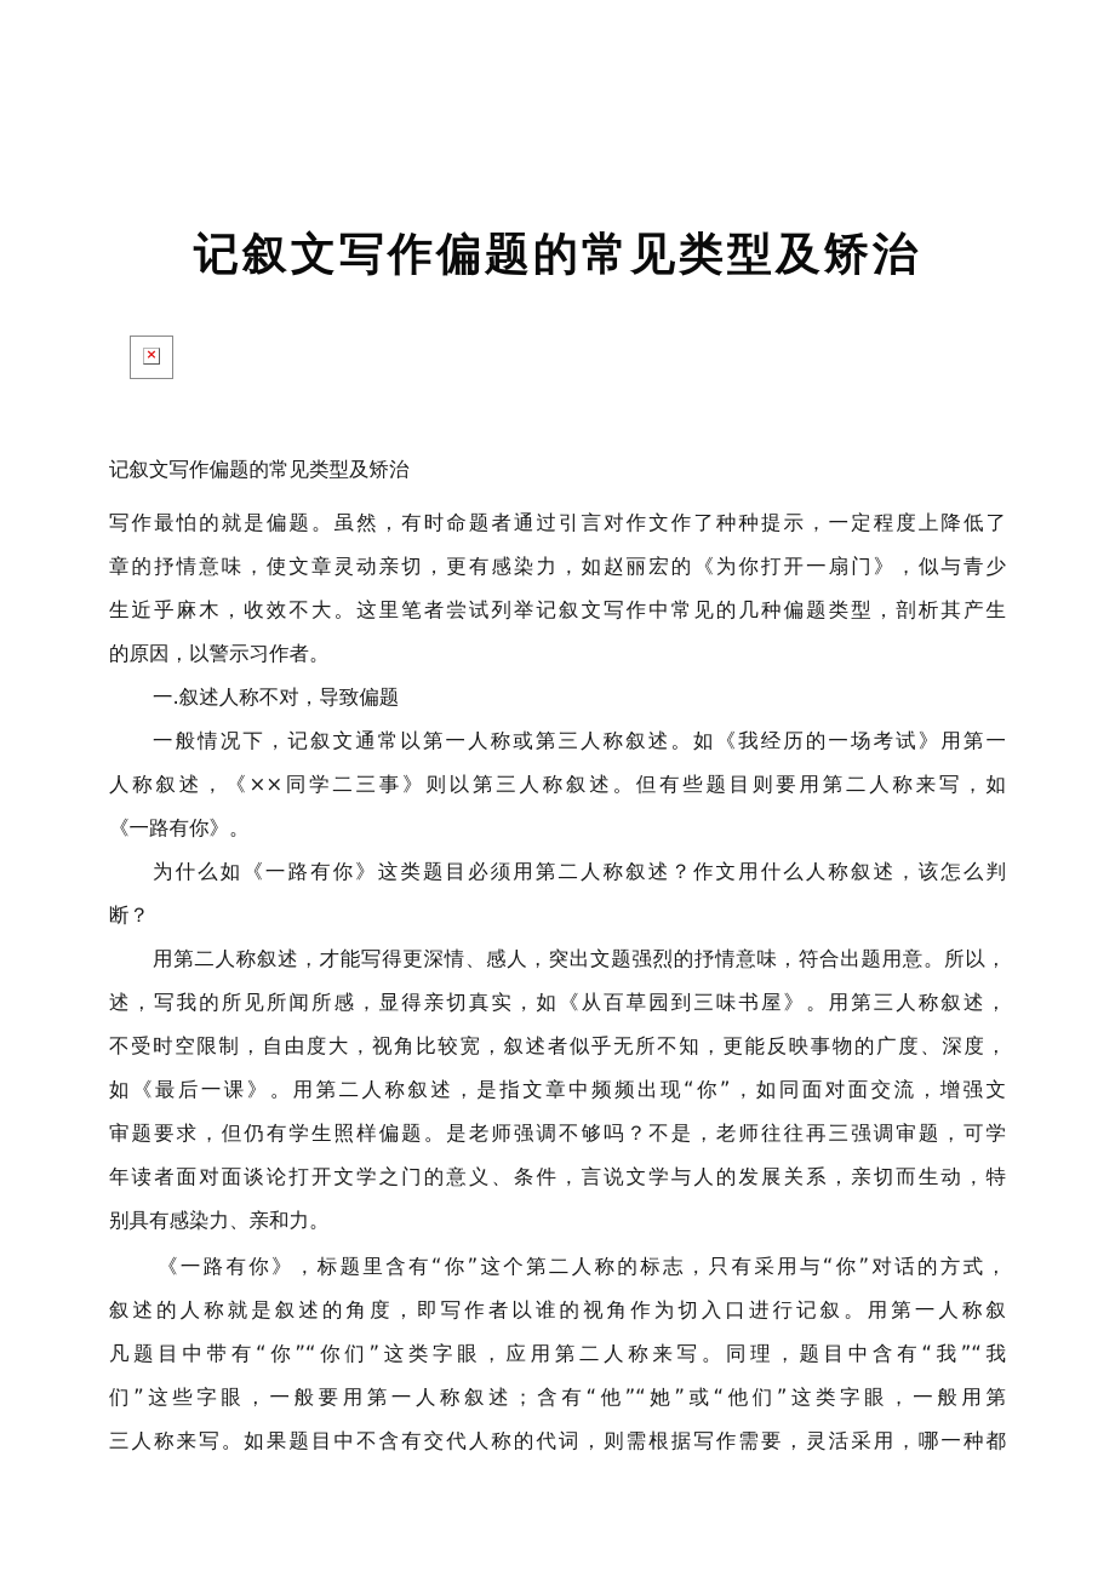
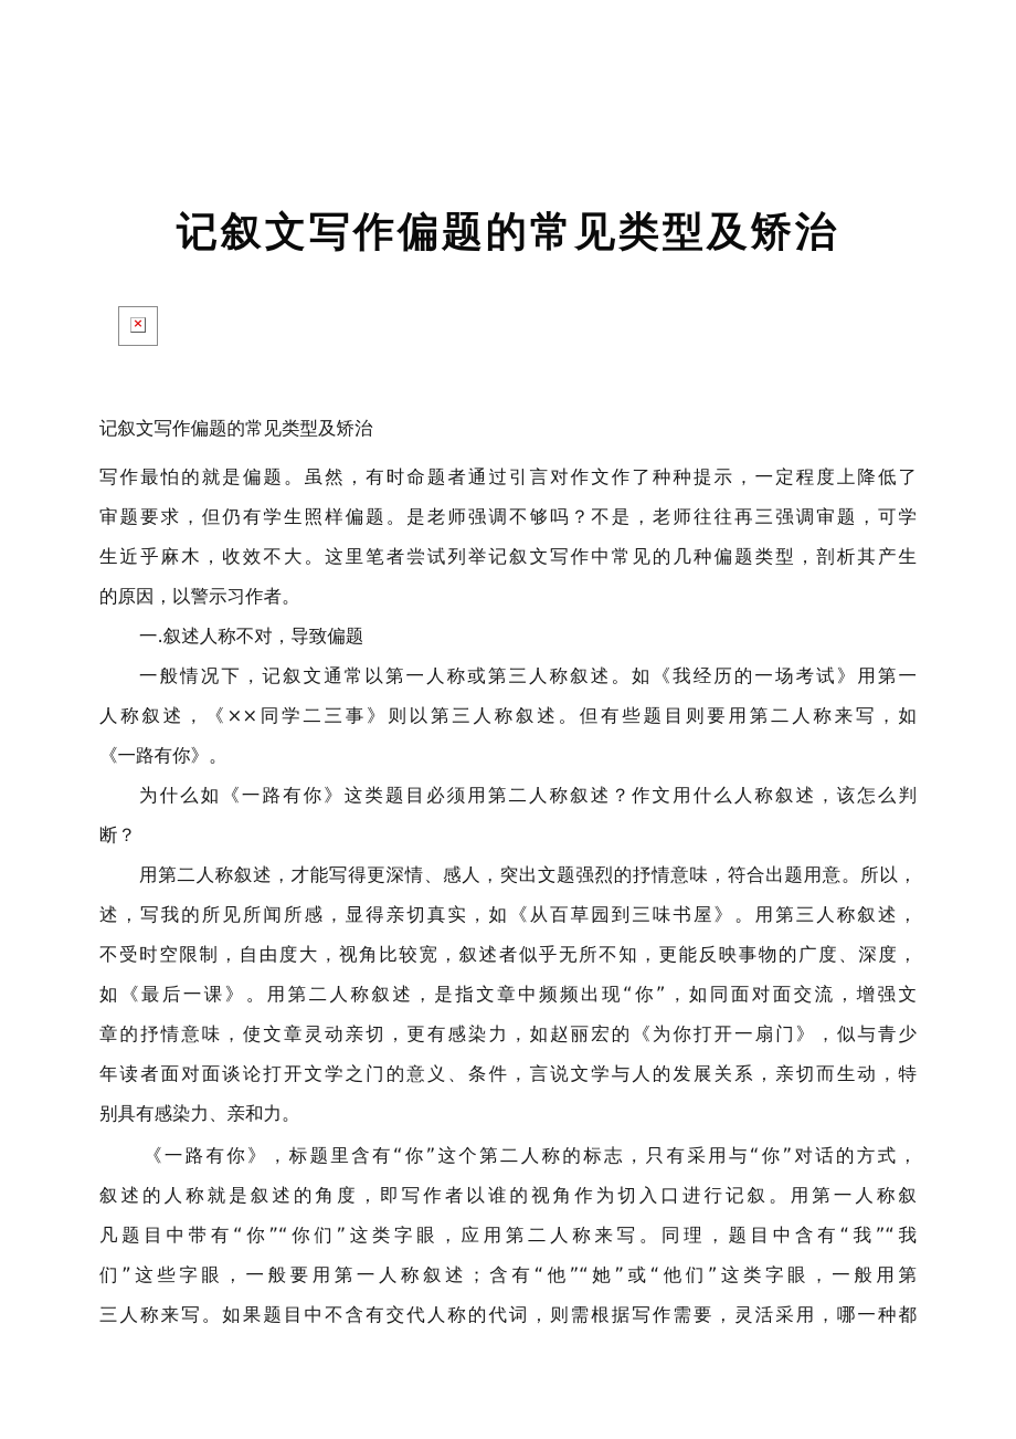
  记叙文写作偏题的常见类型及矫治
  ×
  记叙文写作偏题的常见类型及矫治
  写作最怕的就是偏题。虽然，有时命题者通过引言对作文作了种种提示，一定程度上降低了
- 章的抒情意味，使文章灵动亲切，更有感染力，如赵丽宏的《为你打开一扇门》，似与青少
+ 审题要求，但仍有学生照样偏题。是老师强调不够吗？不是，老师往往再三强调审题，可学
  生近乎麻木，收效不大。这里笔者尝试列举记叙文写作中常见的几种偏题类型，剖析其产生
  的原因，以警示习作者。
  一.叙述人称不对，导致偏题
  一般情况下，记叙文通常以第一人称或第三人称叙述。如《我经历的一场考试》用第一
  人称叙述，《××同学二三事》则以第三人称叙述。但有些题目则要用第二人称来写，如
  《一路有你》。
  为什么如《一路有你》这类题目必须用第二人称叙述？作文用什么人称叙述，该怎么判
  断？
  用第二人称叙述，才能写得更深情、感人，突出文题强烈的抒情意味，符合出题用意。所以，
  述，写我的所见所闻所感，显得亲切真实，如《从百草园到三味书屋》。用第三人称叙述，
  不受时空限制，自由度大，视角比较宽，叙述者似乎无所不知，更能反映事物的广度、深度，
  如《最后一课》。用第二人称叙述，是指文章中频频出现“你”，如同面对面交流，增强文
- 审题要求，但仍有学生照样偏题。是老师强调不够吗？不是，老师往往再三强调审题，可学
+ 章的抒情意味，使文章灵动亲切，更有感染力，如赵丽宏的《为你打开一扇门》，似与青少
  年读者面对面谈论打开文学之门的意义、条件，言说文学与人的发展关系，亲切而生动，特
  别具有感染力、亲和力。
  《一路有你》，标题里含有“你”这个第二人称的标志，只有采用与“你”对话的方式，
  叙述的人称就是叙述的角度，即写作者以谁的视角作为切入口进行记叙。用第一人称叙
  凡题目中带有“你”“你们”这类字眼，应用第二人称来写。同理，题目中含有“我”“我
  们”这些字眼，一般要用第一人称叙述；含有“他”“她”或“他们”这类字眼，一般用第
  三人称来写。如果题目中不含有交代人称的代词，则需根据写作需要，灵活采用，哪一种都
